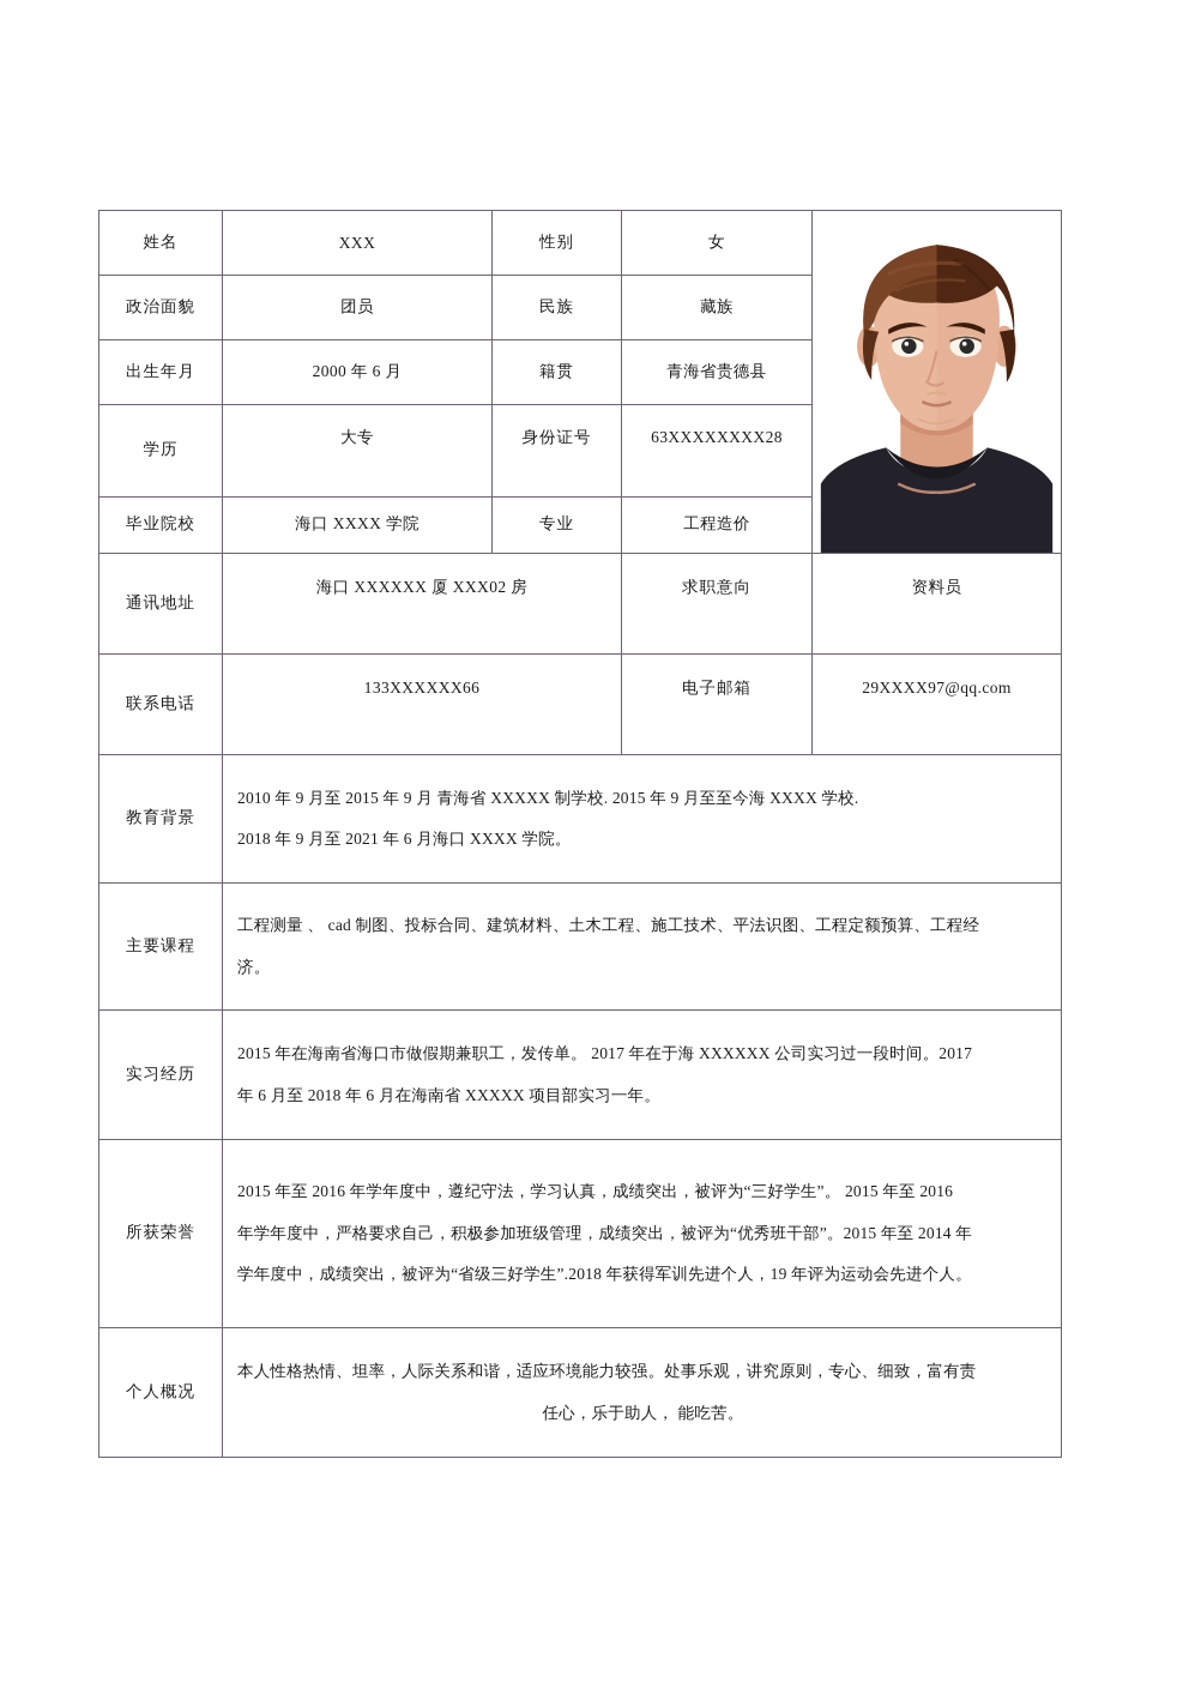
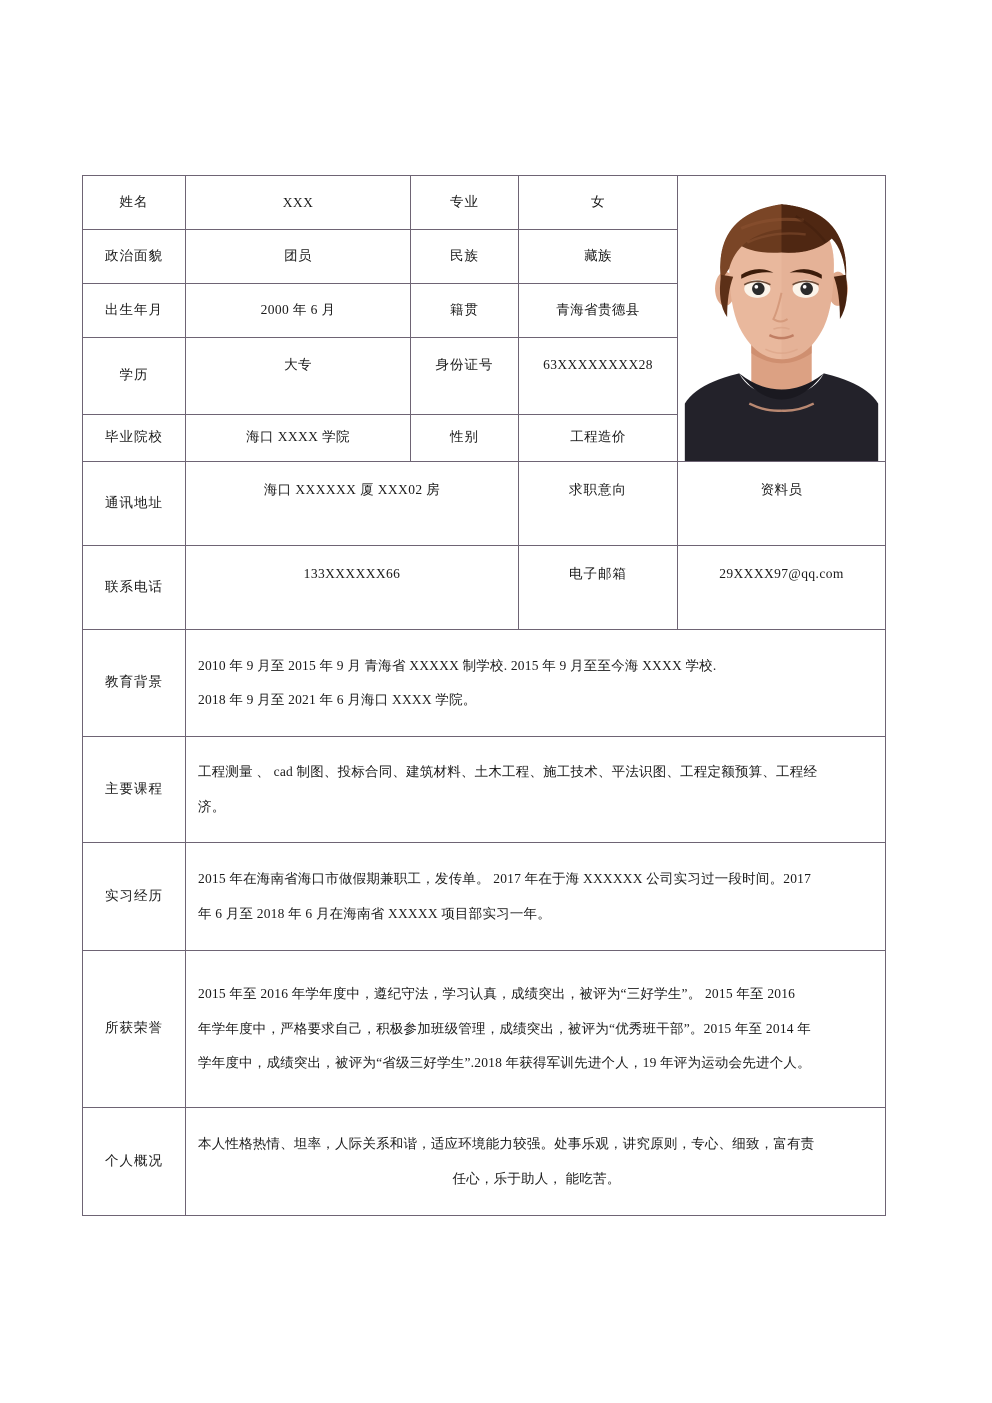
- 姓名	XXX	性别	女
+ 姓名	XXX	专业	女
  政治面貌	团员	民族	藏族
  出生年月	2000 年 6 月	籍贯	青海省贵德县
  学历	大专	身份证号	63XXXXXXXX28
- 毕业院校	海口 XXXX 学院	专业	工程造价
+ 毕业院校	海口 XXXX 学院	性别	工程造价
  通讯地址	海口 XXXXXX 厦 XXX02 房	求职意向	资料员
  联系电话	133XXXXXX66	电子邮箱	29XXXX97@qq.com
  教育背景	2010 年 9 月至 2015 年 9 月 青海省 XXXXX 制学校. 2015 年 9 月至至今海 XXXX 学校. 2018 年 9 月至 2021 年 6 月海口 XXXX 学院。
  主要课程	工程测量 、 cad 制图、投标合同、建筑材料、土木工程、施工技术、平法识图、工程定额预算、工程经 济。
  实习经历	2015 年在海南省海口市做假期兼职工，发传单。 2017 年在于海 XXXXXX 公司实习过一段时间。2017 年 6 月至 2018 年 6 月在海南省 XXXXX 项目部实习一年。
  所获荣誉	2015 年至 2016 年学年度中，遵纪守法，学习认真，成绩突出，被评为“三好学生”。 2015 年至 2016 年学年度中，严格要求自己，积极参加班级管理，成绩突出，被评为“优秀班干部”。2015 年至 2014 年 学年度中，成绩突出，被评为“省级三好学生”.2018 年获得军训先进个人，19 年评为运动会先进个人。
  个人概况	本人性格热情、坦率，人际关系和谐，适应环境能力较强。处事乐观，讲究原则，专心、细致，富有责 任心，乐于助人， 能吃苦。
